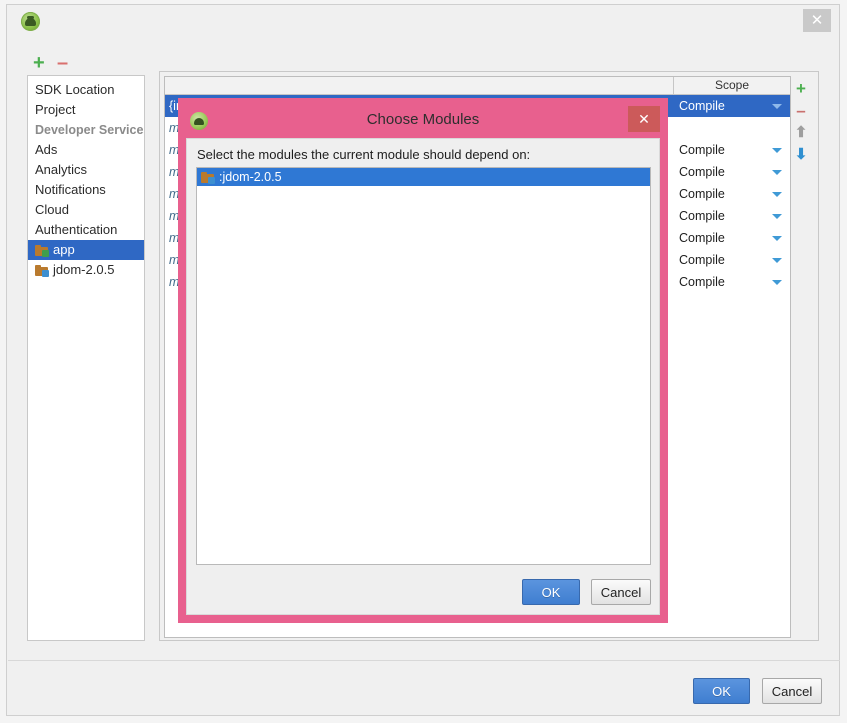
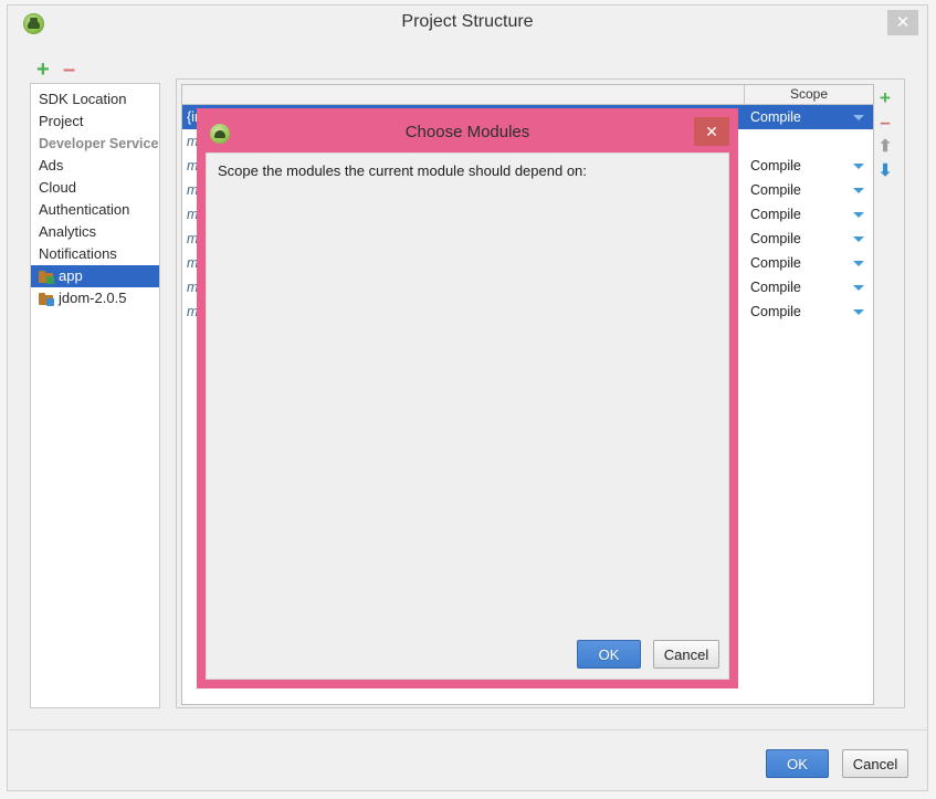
+ Project Structure
  ✕
  +
  –
  SDK Location
  Project
  Developer Service
  Ads
- Analytics
+ Cloud
- Notifications
+ Authentication
- Cloud
+ Analytics
- Authentication
+ Notifications
  app
  jdom-2.0.5
  Scope
  Compile
  m
  m
  Compile
  m
  Compile
  m
  Compile
  m
  Compile
  m
  Compile
  m
  Compile
  m
  Compile
  +
  –
  ⬆
  ⬇
  OK
  Cancel
  Choose Modules
  ✕
- Select the modules the current module should depend on:
+ Scope the modules the current module should depend on:
- :jdom-2.0.5
  OK
  Cancel
